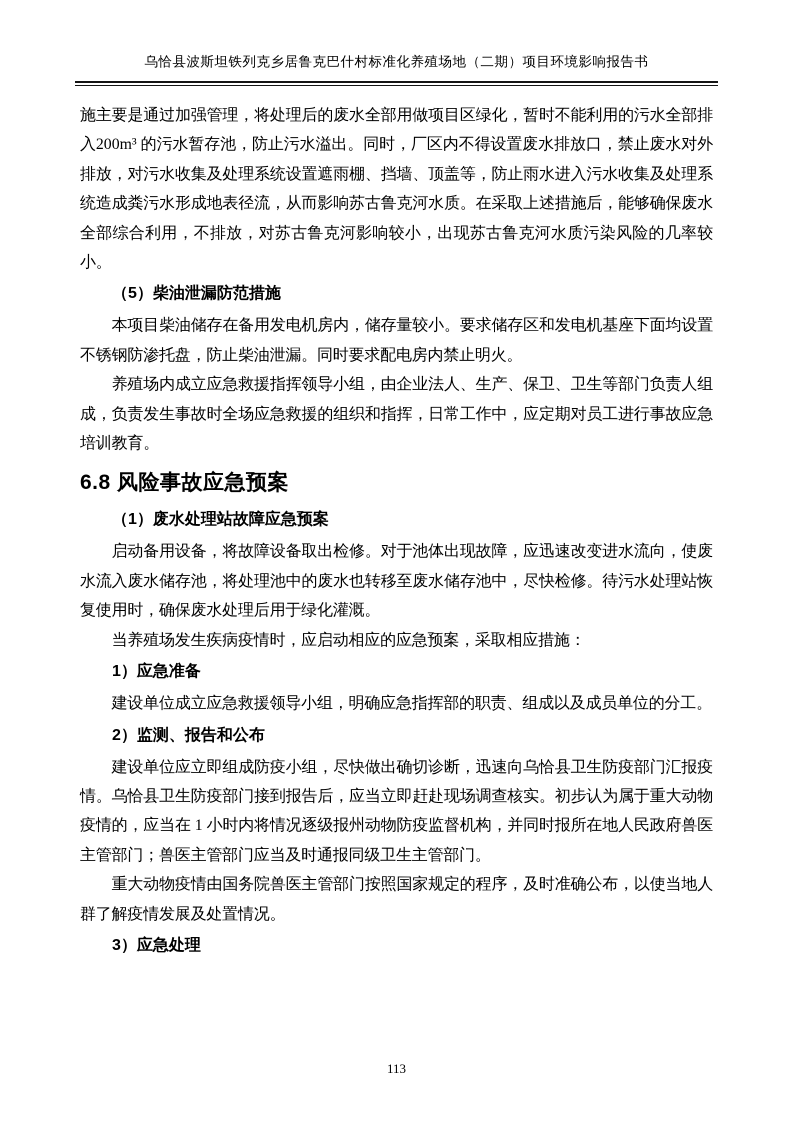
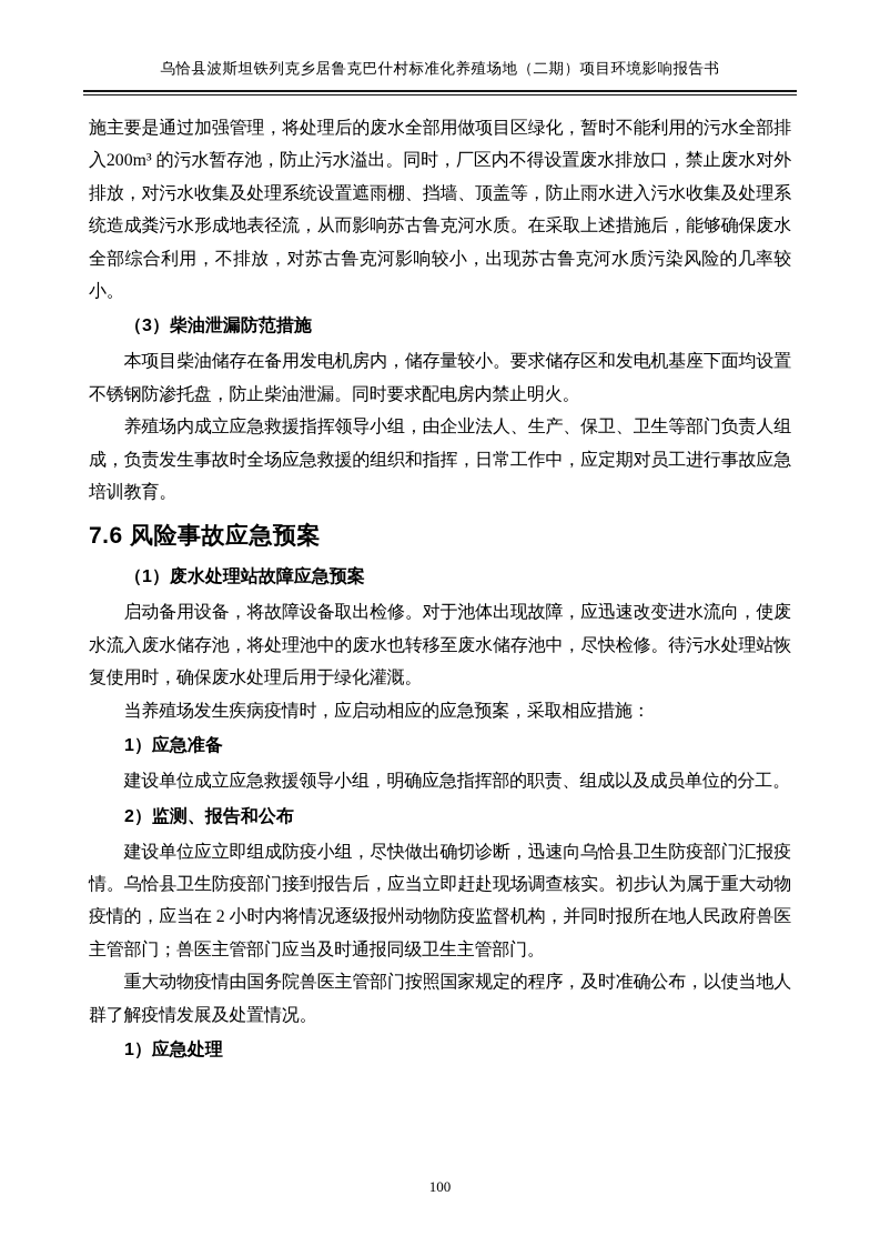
  乌恰县波斯坦铁列克乡居鲁克巴什村标准化养殖场地（二期）项目环境影响报告书
  施主要是通过加强管理，将处理后的废水全部用做项目区绿化，暂时不能利用的污水全部排入200m³ 的污水暂存池，防止污水溢出。同时，厂区内不得设置废水排放口，禁止废水对外排放，对污水收集及处理系统设置遮雨棚、挡墙、顶盖等，防止雨水进入污水收集及处理系统造成粪污水形成地表径流，从而影响苏古鲁克河水质。在采取上述措施后，能够确保废水全部综合利用，不排放，对苏古鲁克河影响较小，出现苏古鲁克河水质污染风险的几率较小。
- （5）柴油泄漏防范措施
+ （3）柴油泄漏防范措施
  本项目柴油储存在备用发电机房内，储存量较小。要求储存区和发电机基座下面均设置不锈钢防渗托盘，防止柴油泄漏。同时要求配电房内禁止明火。
  养殖场内成立应急救援指挥领导小组，由企业法人、生产、保卫、卫生等部门负责人组成，负责发生事故时全场应急救援的组织和指挥，日常工作中，应定期对员工进行事故应急培训教育。
- 6.8 风险事故应急预案
+ 7.6 风险事故应急预案
  （1）废水处理站故障应急预案
  启动备用设备，将故障设备取出检修。对于池体出现故障，应迅速改变进水流向，使废水流入废水储存池，将处理池中的废水也转移至废水储存池中，尽快检修。待污水处理站恢复使用时，确保废水处理后用于绿化灌溉。
  当养殖场发生疾病疫情时，应启动相应的应急预案，采取相应措施：
  1）应急准备
  建设单位成立应急救援领导小组，明确应急指挥部的职责、组成以及成员单位的分工。
  2）监测、报告和公布
- 建设单位应立即组成防疫小组，尽快做出确切诊断，迅速向乌恰县卫生防疫部门汇报疫情。乌恰县卫生防疫部门接到报告后，应当立即赶赴现场调查核实。初步认为属于重大动物疫情的，应当在 1 小时内将情况逐级报州动物防疫监督机构，并同时报所在地人民政府兽医主管部门；兽医主管部门应当及时通报同级卫生主管部门。
+ 建设单位应立即组成防疫小组，尽快做出确切诊断，迅速向乌恰县卫生防疫部门汇报疫情。乌恰县卫生防疫部门接到报告后，应当立即赶赴现场调查核实。初步认为属于重大动物疫情的，应当在 2 小时内将情况逐级报州动物防疫监督机构，并同时报所在地人民政府兽医主管部门；兽医主管部门应当及时通报同级卫生主管部门。
  重大动物疫情由国务院兽医主管部门按照国家规定的程序，及时准确公布，以使当地人群了解疫情发展及处置情况。
- 3）应急处理
+ 1）应急处理
- 113
+ 100
